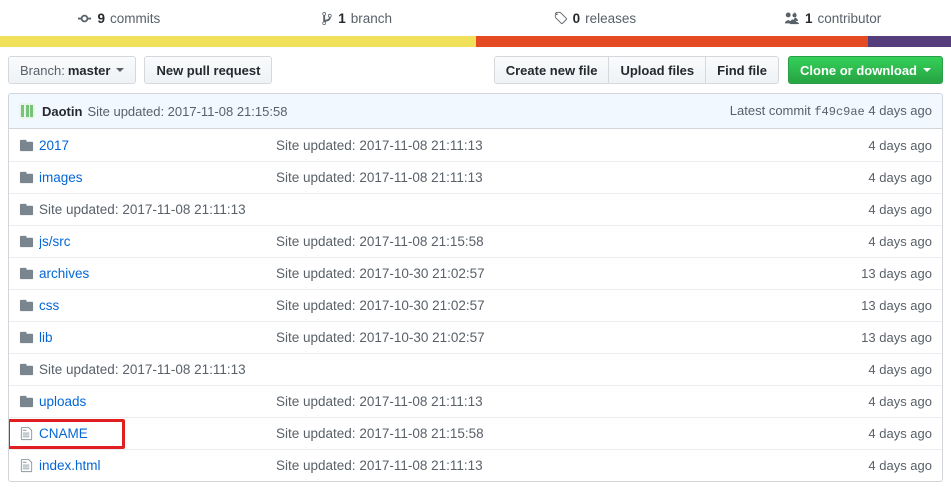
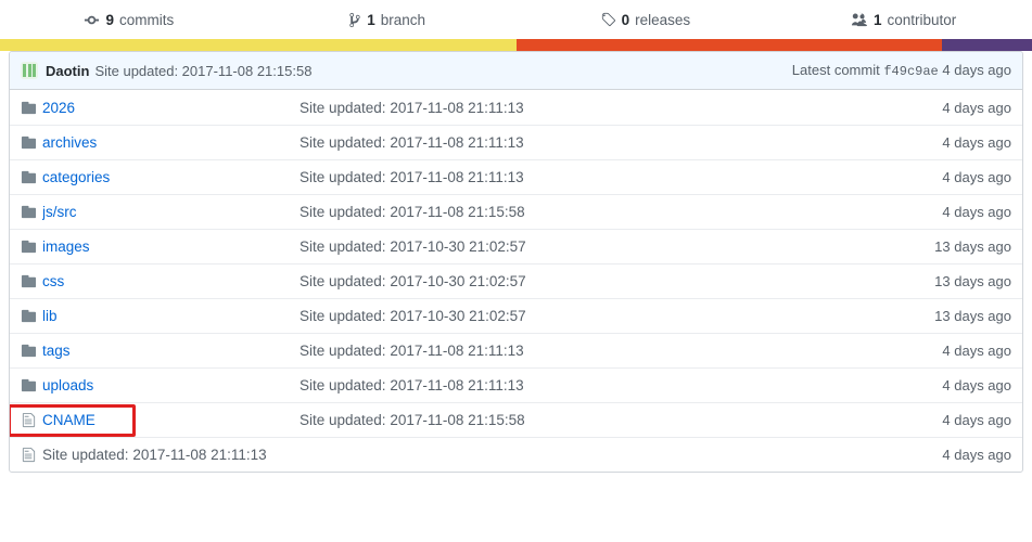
  9
  commits
  1
  branch
  0
  releases
  1
  contributor
- Branch:
- master
- New pull request
- Create new file
- Upload files
- Find file
- Clone or download
  Daotin
  Site updated: 2017-11-08 21:15:58
  Latest commit f49c9ae 4 days ago
- 2017
+ 2026
  Site updated: 2017-11-08 21:11:13
  4 days ago
- images
+ archives
  Site updated: 2017-11-08 21:11:13
  4 days ago
+ categories
  Site updated: 2017-11-08 21:11:13
  4 days ago
  js/src
  Site updated: 2017-11-08 21:15:58
  4 days ago
- archives
+ images
  Site updated: 2017-10-30 21:02:57
  13 days ago
  css
  Site updated: 2017-10-30 21:02:57
  13 days ago
  lib
  Site updated: 2017-10-30 21:02:57
  13 days ago
+ tags
  Site updated: 2017-11-08 21:11:13
  4 days ago
  uploads
  Site updated: 2017-11-08 21:11:13
  4 days ago
  CNAME
  Site updated: 2017-11-08 21:15:58
  4 days ago
- index.html
  Site updated: 2017-11-08 21:11:13
  4 days ago
